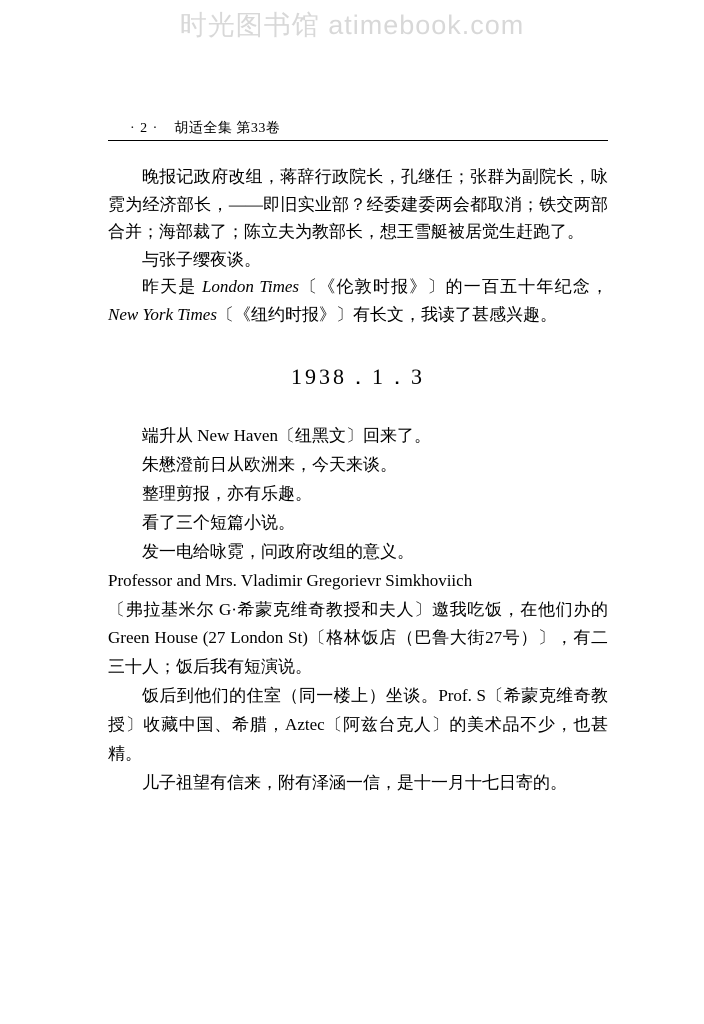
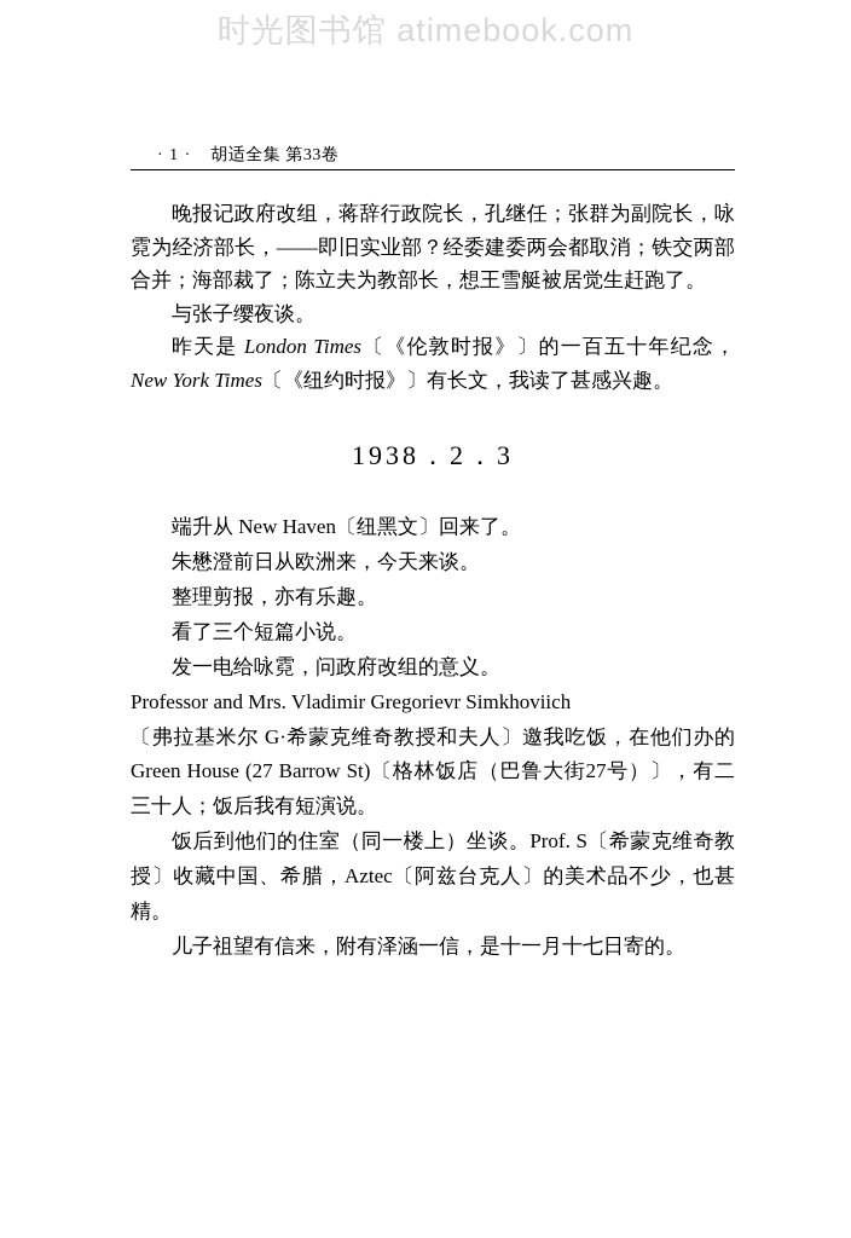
  时光图书馆 atimebook.com
- · 2 ·
+ · 1 ·
  胡适全集 第33卷
  晚报记政府改组，蒋辞行政院长，孔继任；张群为副院长，咏霓为经济部长，——即旧实业部？经委建委两会都取消；铁交两部合并；海部裁了；陈立夫为教部长，想王雪艇被居觉生赶跑了。
  与张子缨夜谈。
  昨天是 London Times〔《伦敦时报》〕的一百五十年纪念，New York Times〔《纽约时报》〕有长文，我读了甚感兴趣。
- 1938．1．3
+ 1938．2．3
  端升从 New Haven〔纽黑文〕回来了。
  朱懋澄前日从欧洲来，今天来谈。
  整理剪报，亦有乐趣。
  看了三个短篇小说。
  发一电给咏霓，问政府改组的意义。
  Professor and Mrs. Vladimir Gregorievr Simkhoviich
- 〔弗拉基米尔 G·希蒙克维奇教授和夫人〕邀我吃饭，在他们办的 Green House (27 London St)〔格林饭店（巴鲁大街27号）〕，有二三十人；饭后我有短演说。
+ 〔弗拉基米尔 G·希蒙克维奇教授和夫人〕邀我吃饭，在他们办的 Green House (27 Barrow St)〔格林饭店（巴鲁大街27号）〕，有二三十人；饭后我有短演说。
  饭后到他们的住室（同一楼上）坐谈。Prof. S〔希蒙克维奇教授〕收藏中国、希腊，Aztec〔阿兹台克人〕的美术品不少，也甚精。
  儿子祖望有信来，附有泽涵一信，是十一月十七日寄的。
